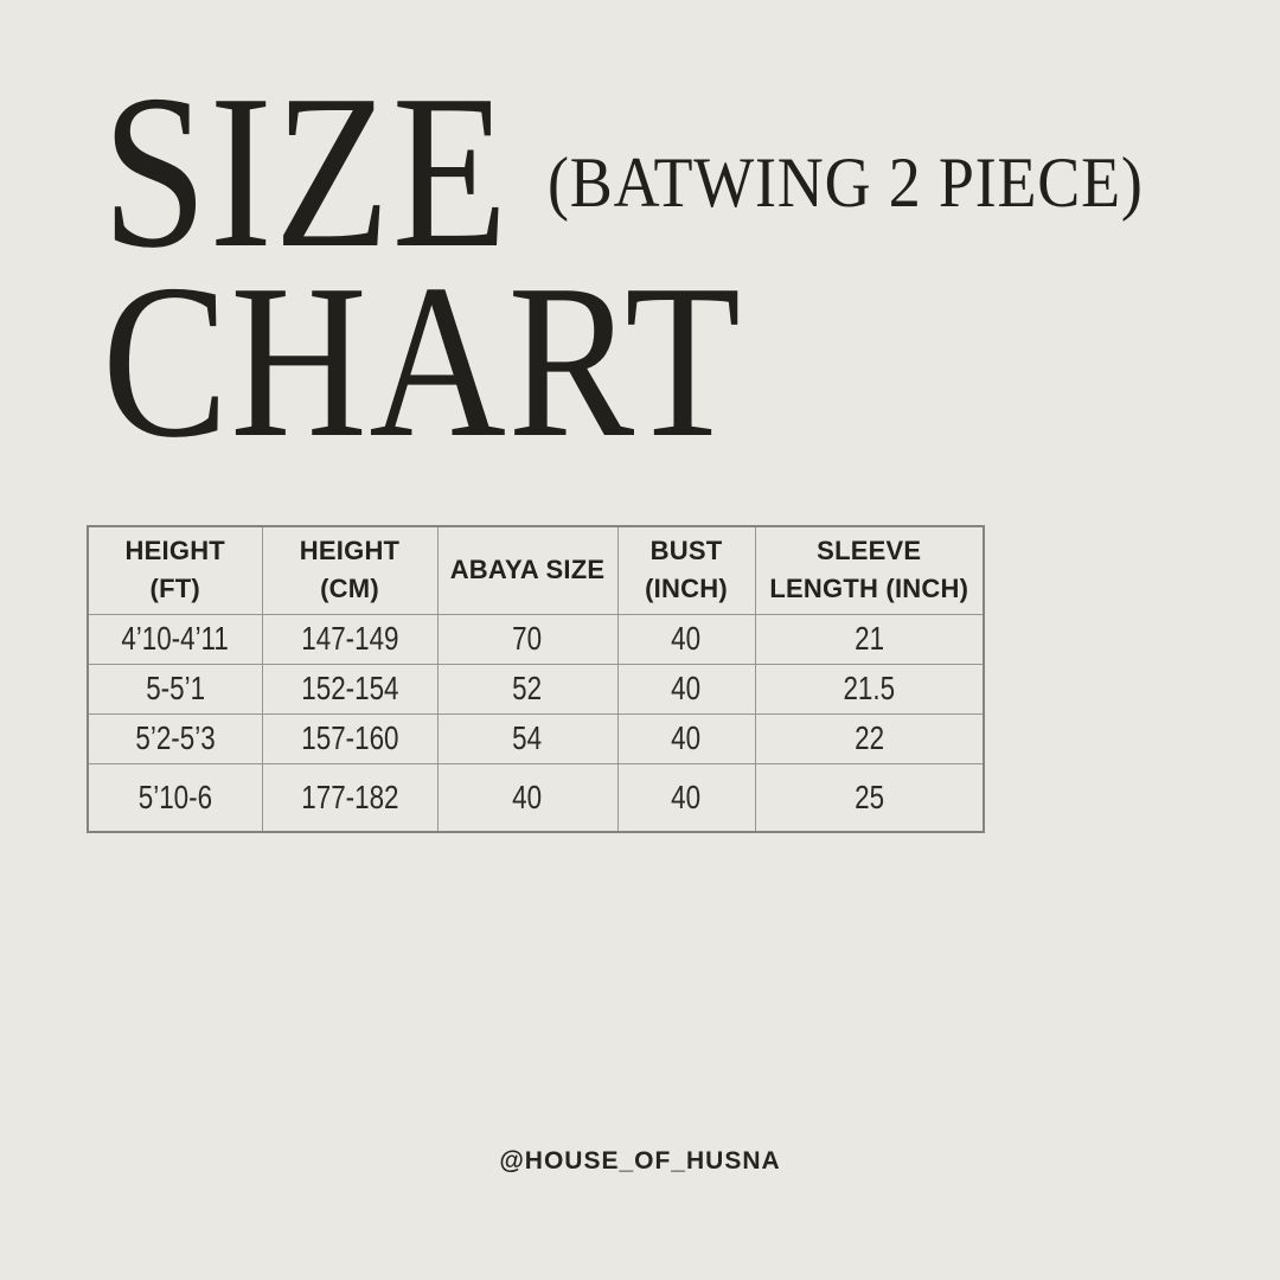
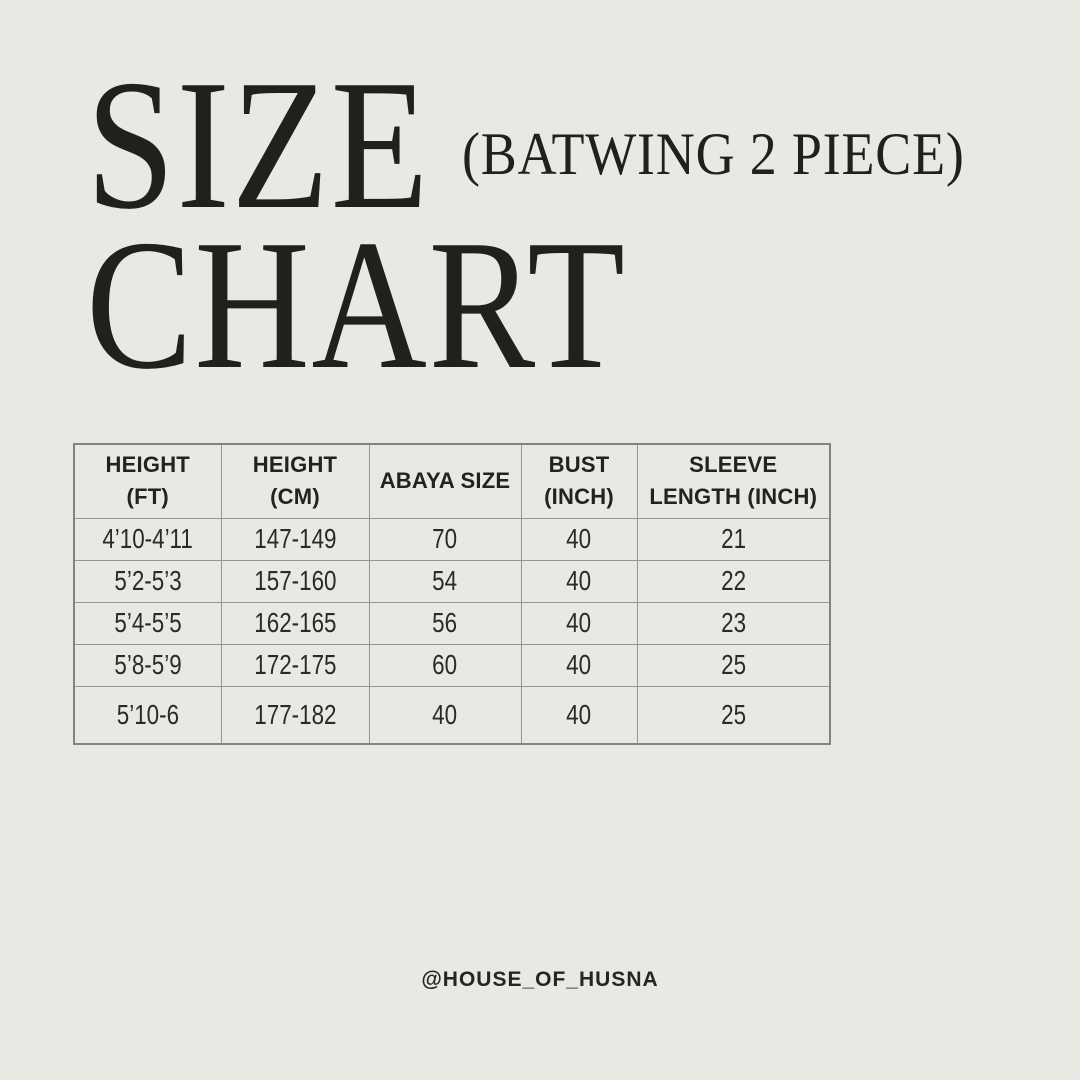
  SIZE
  (BATWING 2 PIECE)
  CHART
  HEIGHT (FT)	HEIGHT (CM)	ABAYA SIZE	BUST (INCH)	SLEEVE LENGTH (INCH)
  4’10-4’11	147-149	70	40	21
- 5-5’1	152-154	52	40	21.5
  5’2-5’3	157-160	54	40	22
+ 5’4-5’5	162-165	56	40	23
+ 5’8-5’9	172-175	60	40	25
  5’10-6	177-182	40	40	25
  @HOUSE_OF_HUSNA
